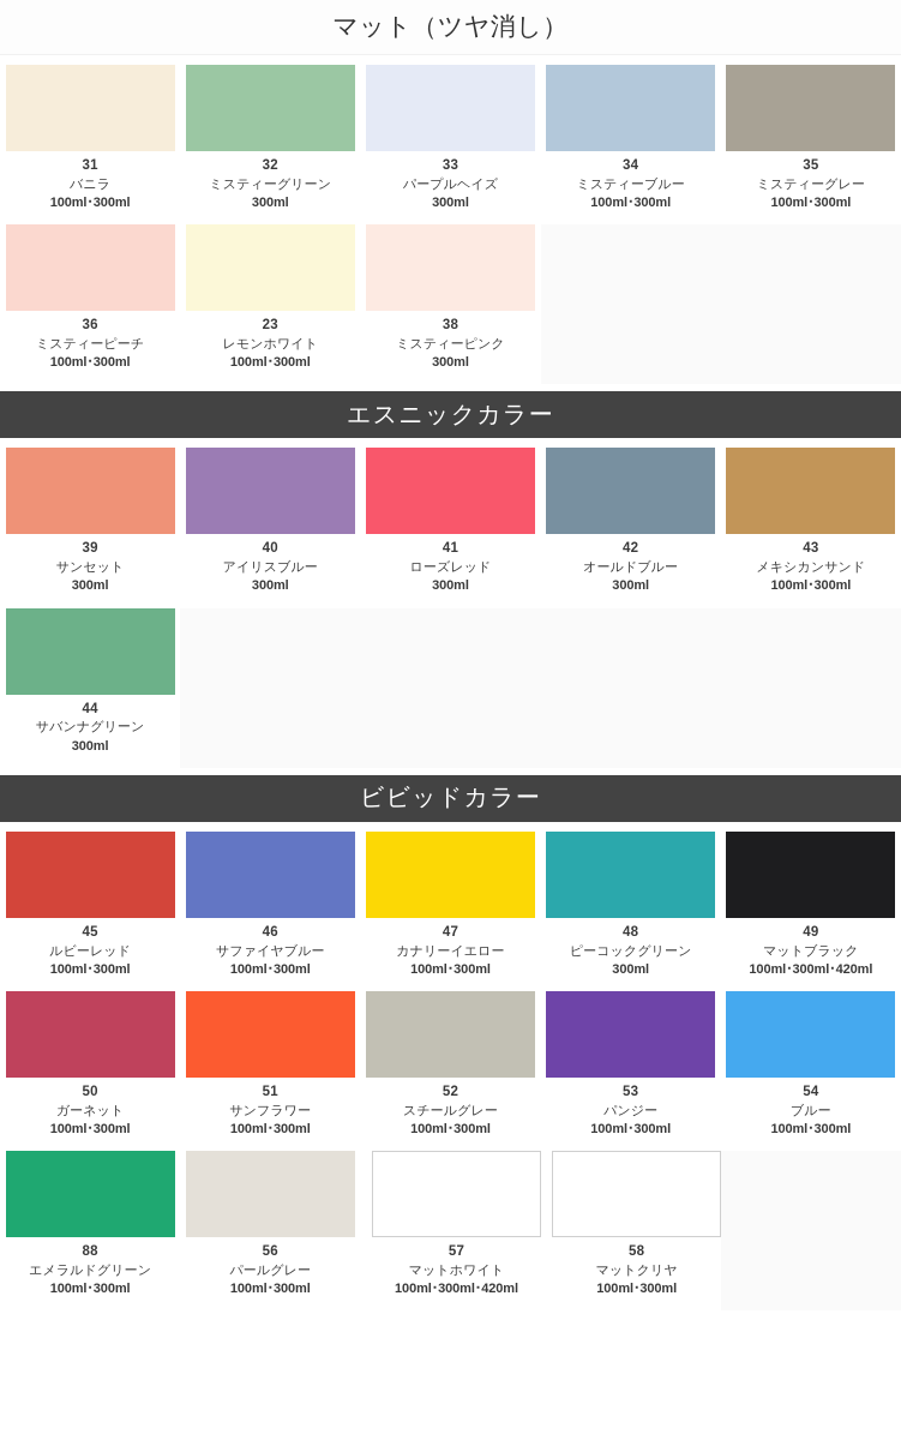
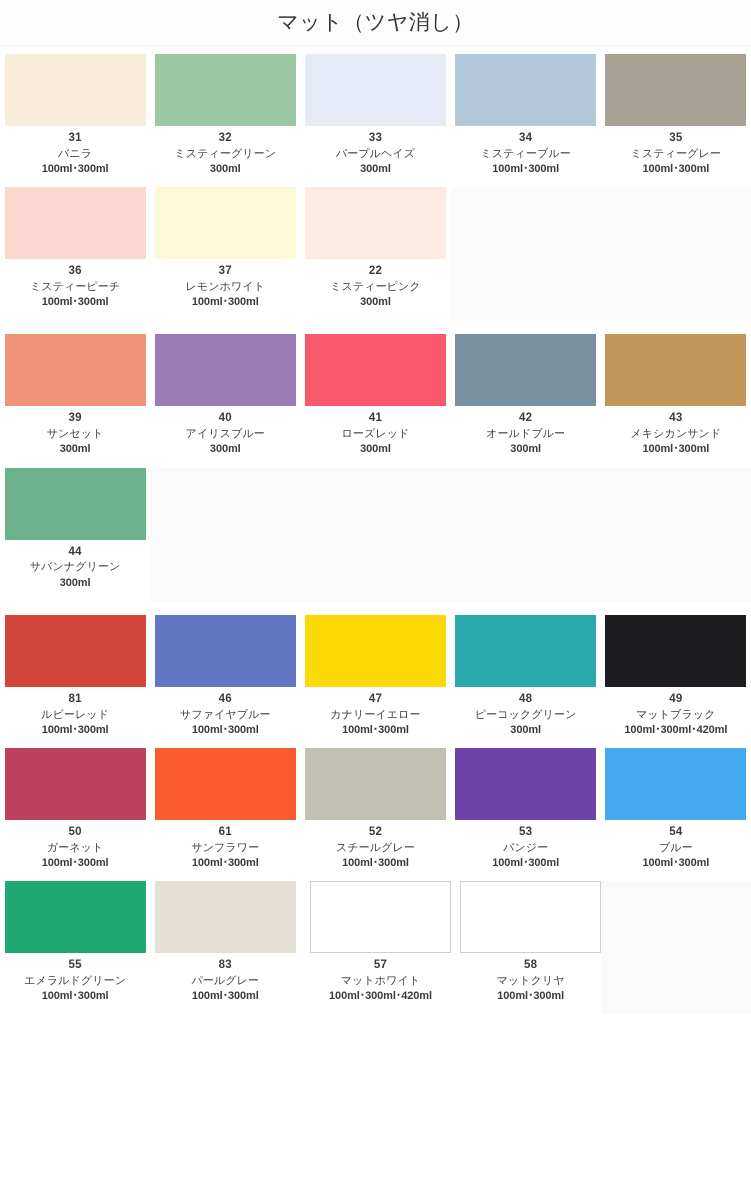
  マット（ツヤ消し）
  31
  バニラ
  100ml･300ml
  32
  ミスティーグリーン
  300ml
  33
  パープルヘイズ
  300ml
  34
  ミスティーブルー
  100ml･300ml
  35
  ミスティーグレー
  100ml･300ml
  36
  ミスティーピーチ
  100ml･300ml
- 23
+ 37
  レモンホワイト
  100ml･300ml
- 38
+ 22
  ミスティーピンク
  300ml
- エスニックカラー
  39
  サンセット
  300ml
  40
  アイリスブルー
  300ml
  41
  ローズレッド
  300ml
  42
  オールドブルー
  300ml
  43
  メキシカンサンド
  100ml･300ml
  44
  サバンナグリーン
  300ml
- ビビッドカラー
- 45
+ 81
  ルビーレッド
  100ml･300ml
  46
  サファイヤブルー
  100ml･300ml
  47
  カナリーイエロー
  100ml･300ml
  48
  ピーコックグリーン
  300ml
  49
  マットブラック
  100ml･300ml･420ml
  50
  ガーネット
  100ml･300ml
- 51
+ 61
  サンフラワー
  100ml･300ml
  52
  スチールグレー
  100ml･300ml
  53
  パンジー
  100ml･300ml
  54
  ブルー
  100ml･300ml
- 88
+ 55
  エメラルドグリーン
  100ml･300ml
- 56
+ 83
  パールグレー
  100ml･300ml
  57
  マットホワイト
  100ml･300ml･420ml
  58
  マットクリヤ
  100ml･300ml
